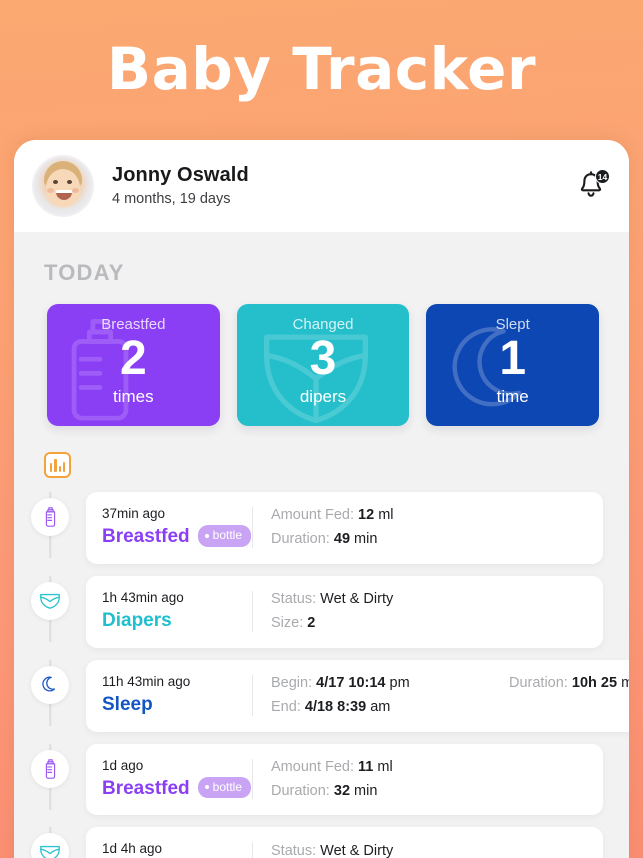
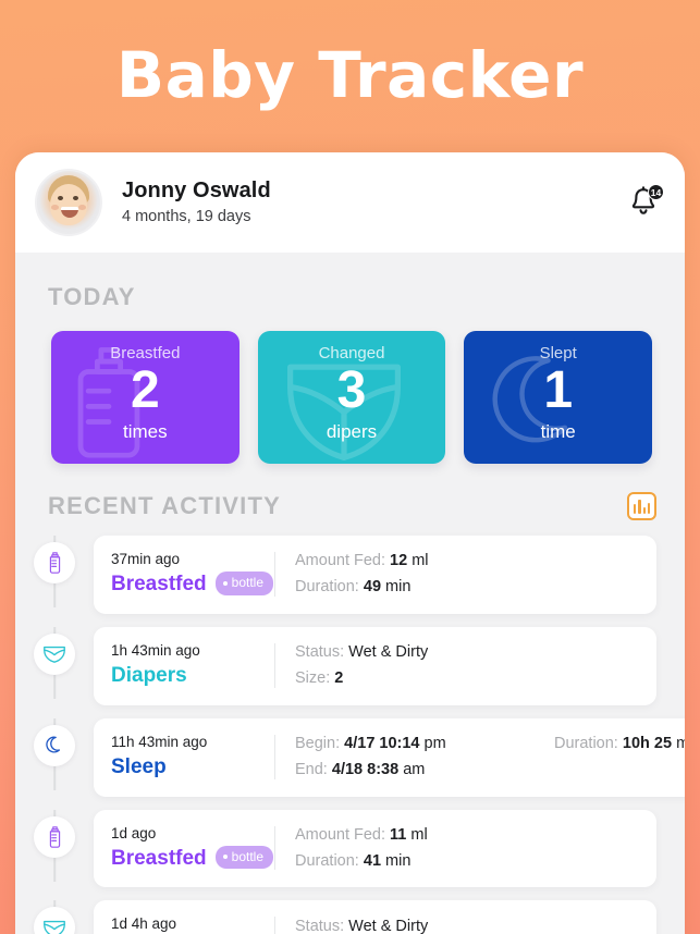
  Baby Tracker
  Jonny Oswald
  4 months, 19 days
  14
  TODAY
  Breastfed
  2
  times
  Changed
  3
  dipers
  Slept
  1
  time
+ RECENT ACTIVITY
  37min ago
  Breastfed
  bottle
  Amount Fed: 12 ml
  Duration: 49 min
  1h 43min ago
  Diapers
  Status: Wet & Dirty
  Size: 2
  11h 43min ago
  Sleep
  Begin: 4/17 10:14 pm
- End: 4/18 8:39 am
+ End: 4/18 8:38 am
  Duration: 10h 25 m
  1d ago
  Breastfed
  bottle
  Amount Fed: 11 ml
- Duration: 32 min
+ Duration: 41 min
  1d 4h ago
  Status: Wet & Dirty
